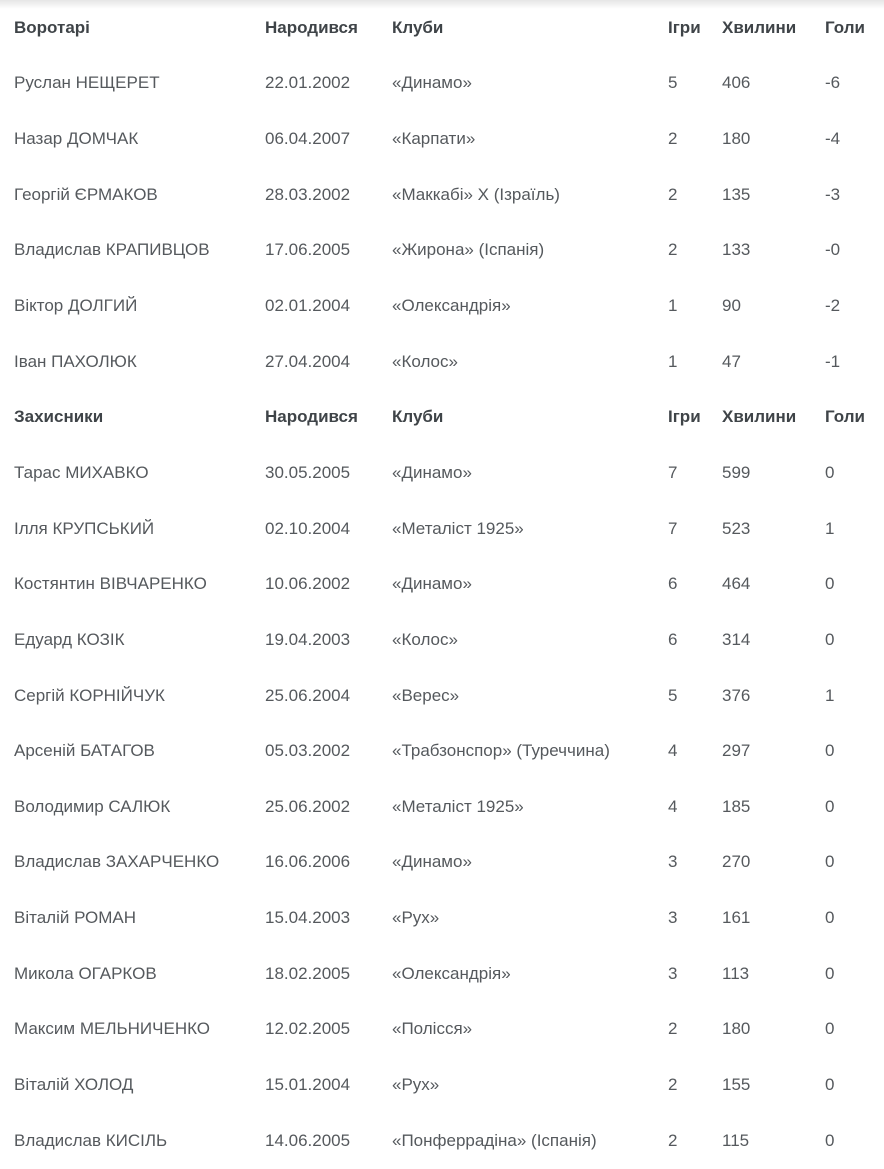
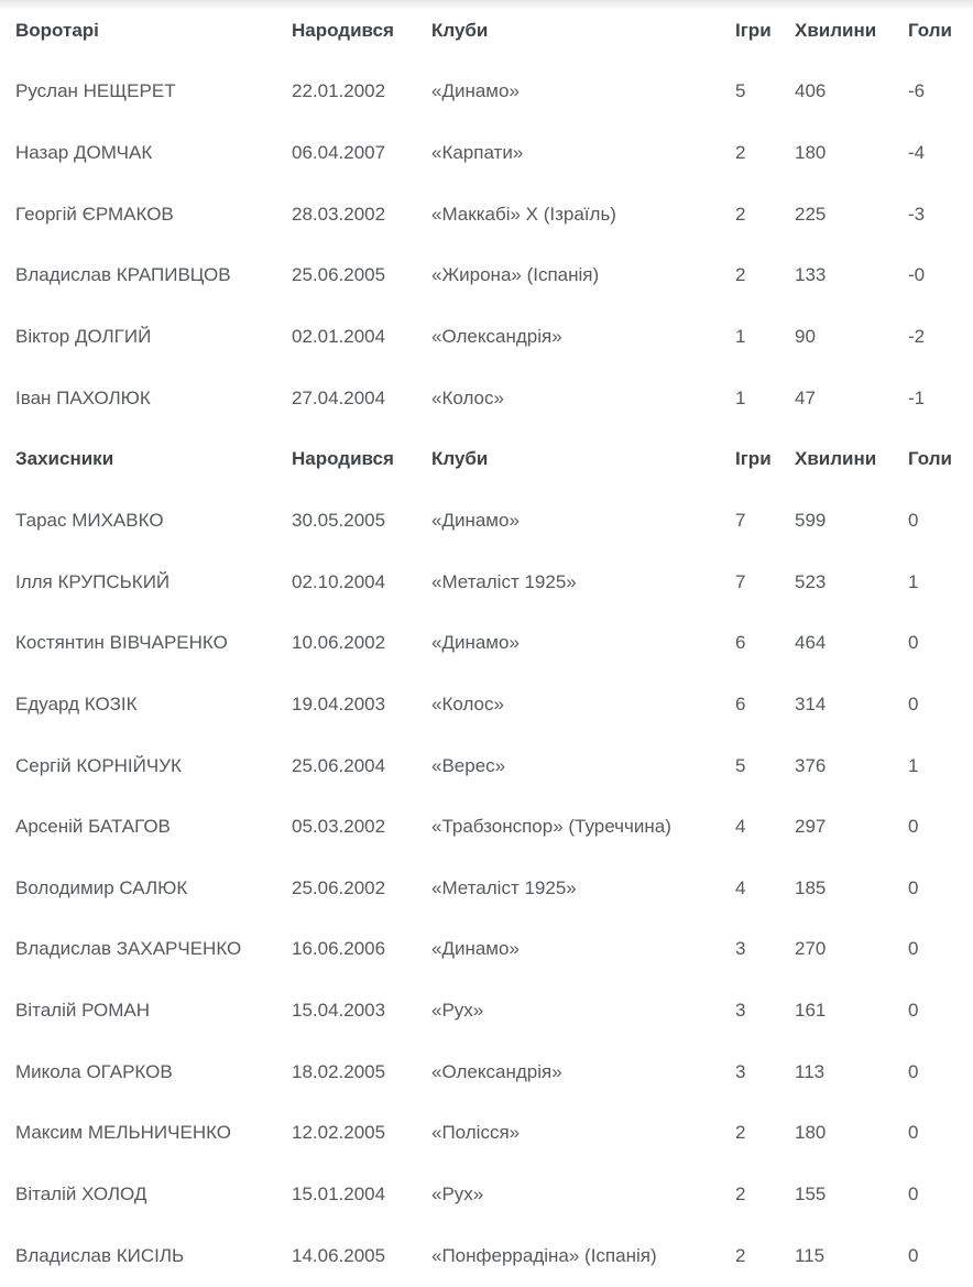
  Воротарі
  Народився
  Клуби
  Ігри
  Хвилини
  Голи
  Руслан НЕЩЕРЕТ
  22.01.2002
  «Динамо»
  5
  406
  -6
  Назар ДОМЧАК
  06.04.2007
  «Карпати»
  2
  180
  -4
  Георгій ЄРМАКОВ
  28.03.2002
  «Маккабі» Х (Ізраїль)
  2
- 135
+ 225
  -3
  Владислав КРАПИВЦОВ
- 17.06.2005
+ 25.06.2005
  «Жирона» (Іспанія)
  2
  133
  -0
  Віктор ДОЛГИЙ
  02.01.2004
  «Олександрія»
  1
  90
  -2
  Іван ПАХОЛЮК
  27.04.2004
  «Колос»
  1
  47
  -1
  Захисники
  Народився
  Клуби
  Ігри
  Хвилини
  Голи
  Тарас МИХАВКО
  30.05.2005
  «Динамо»
  7
  599
  0
  Ілля КРУПСЬКИЙ
  02.10.2004
  «Металіст 1925»
  7
  523
  1
  Костянтин ВІВЧАРЕНКО
  10.06.2002
  «Динамо»
  6
  464
  0
  Едуард КОЗІК
  19.04.2003
  «Колос»
  6
  314
  0
  Сергій КОРНІЙЧУК
  25.06.2004
  «Верес»
  5
  376
  1
  Арсеній БАТАГОВ
  05.03.2002
  «Трабзонспор» (Туреччина)
  4
  297
  0
  Володимир САЛЮК
  25.06.2002
  «Металіст 1925»
  4
  185
  0
  Владислав ЗАХАРЧЕНКО
  16.06.2006
  «Динамо»
  3
  270
  0
  Віталій РОМАН
  15.04.2003
  «Рух»
  3
  161
  0
  Микола ОГАРКОВ
  18.02.2005
  «Олександрія»
  3
  113
  0
  Максим МЕЛЬНИЧЕНКО
  12.02.2005
  «Полісся»
  2
  180
  0
  Віталій ХОЛОД
  15.01.2004
  «Рух»
  2
  155
  0
  Владислав КИСІЛЬ
  14.06.2005
  «Понферрадіна» (Іспанія)
  2
  115
  0
